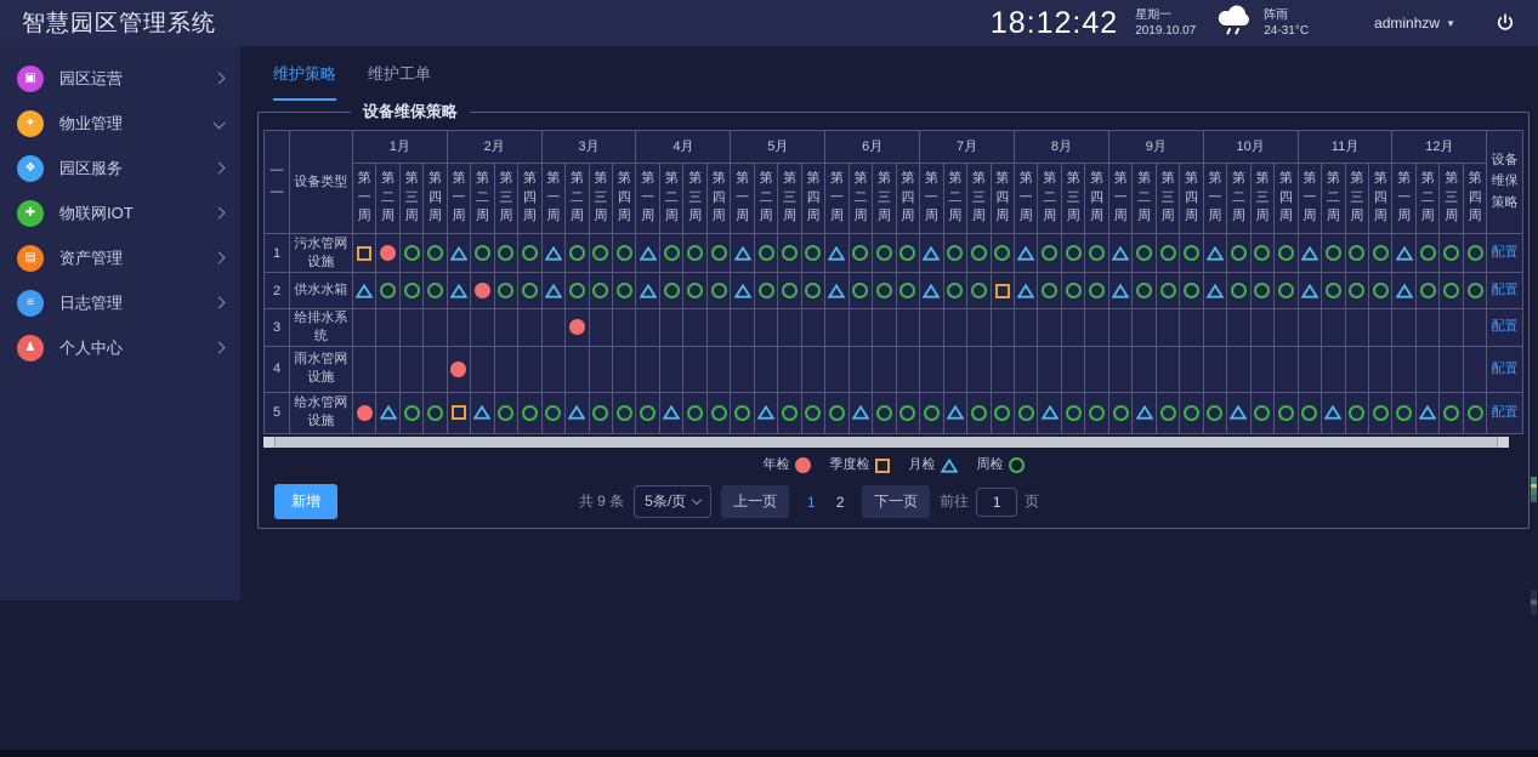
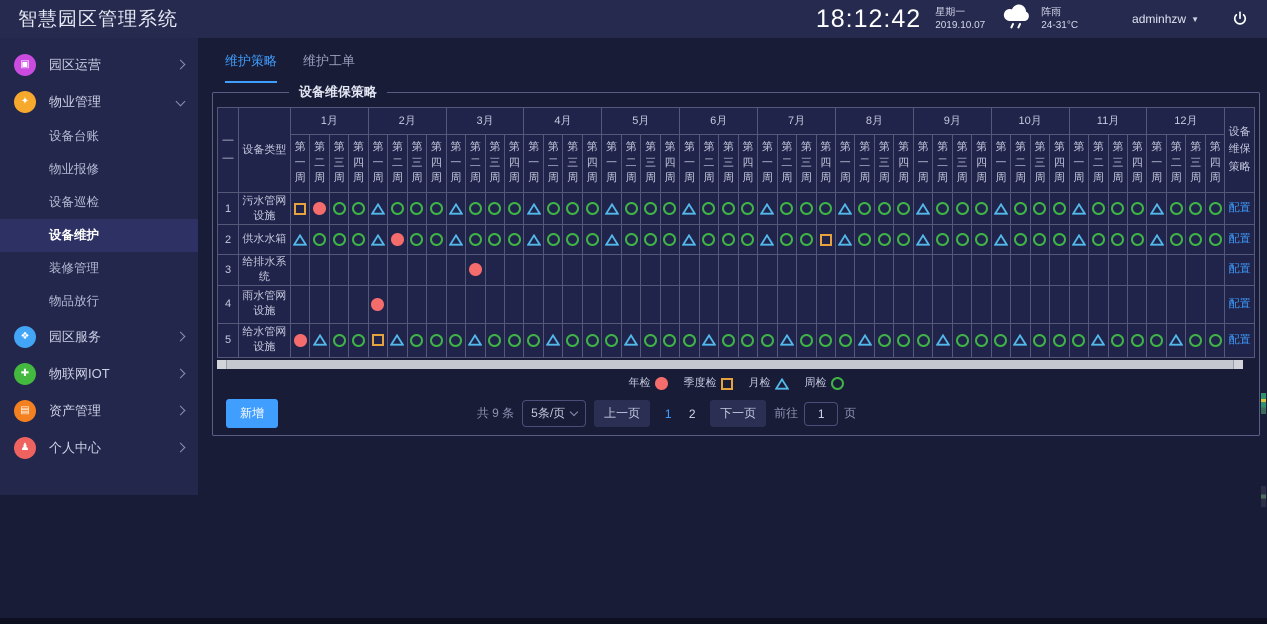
  智慧园区管理系统
  18:12:42
  星期一
  2019.10.07
  阵雨
  24-31°C
  adminhzw
  ▼
  ▣
  园区运营
  ✦
  物业管理
+ 设备台账
+ 物业报修
+ 设备巡检
+ 设备维护
+ 装修管理
+ 物品放行
  ❖
  园区服务
  ✚
  物联网IOT
  ▤
  资产管理
- ≡
- 日志管理
  ♟
  个人中心
  维护策略
  维护工单
  设备维保策略
  ——	设备类型	1月	2月	3月	4月	5月	6月	7月	8月	9月	10月	11月	12月	设备维保策略
  第一周	第二周	第三周	第四周	第一周	第二周	第三周	第四周	第一周	第二周	第三周	第四周	第一周	第二周	第三周	第四周	第一周	第二周	第三周	第四周	第一周	第二周	第三周	第四周	第一周	第二周	第三周	第四周	第一周	第二周	第三周	第四周	第一周	第二周	第三周	第四周	第一周	第二周	第三周	第四周	第一周	第二周	第三周	第四周	第一周	第二周	第三周	第四周
  1	污水管网设施																																																	配置
  2	供水水箱																																																	配置
  3	给排水系统																																																	配置
  4	雨水管网设施																																																	配置
  5	给水管网设施																																																	配置
  年检
  季度检
  月检
  周检
  新增
  共 9 条
  5条/页
  上一页
  1
  2
  下一页
  前往
  1
  页
